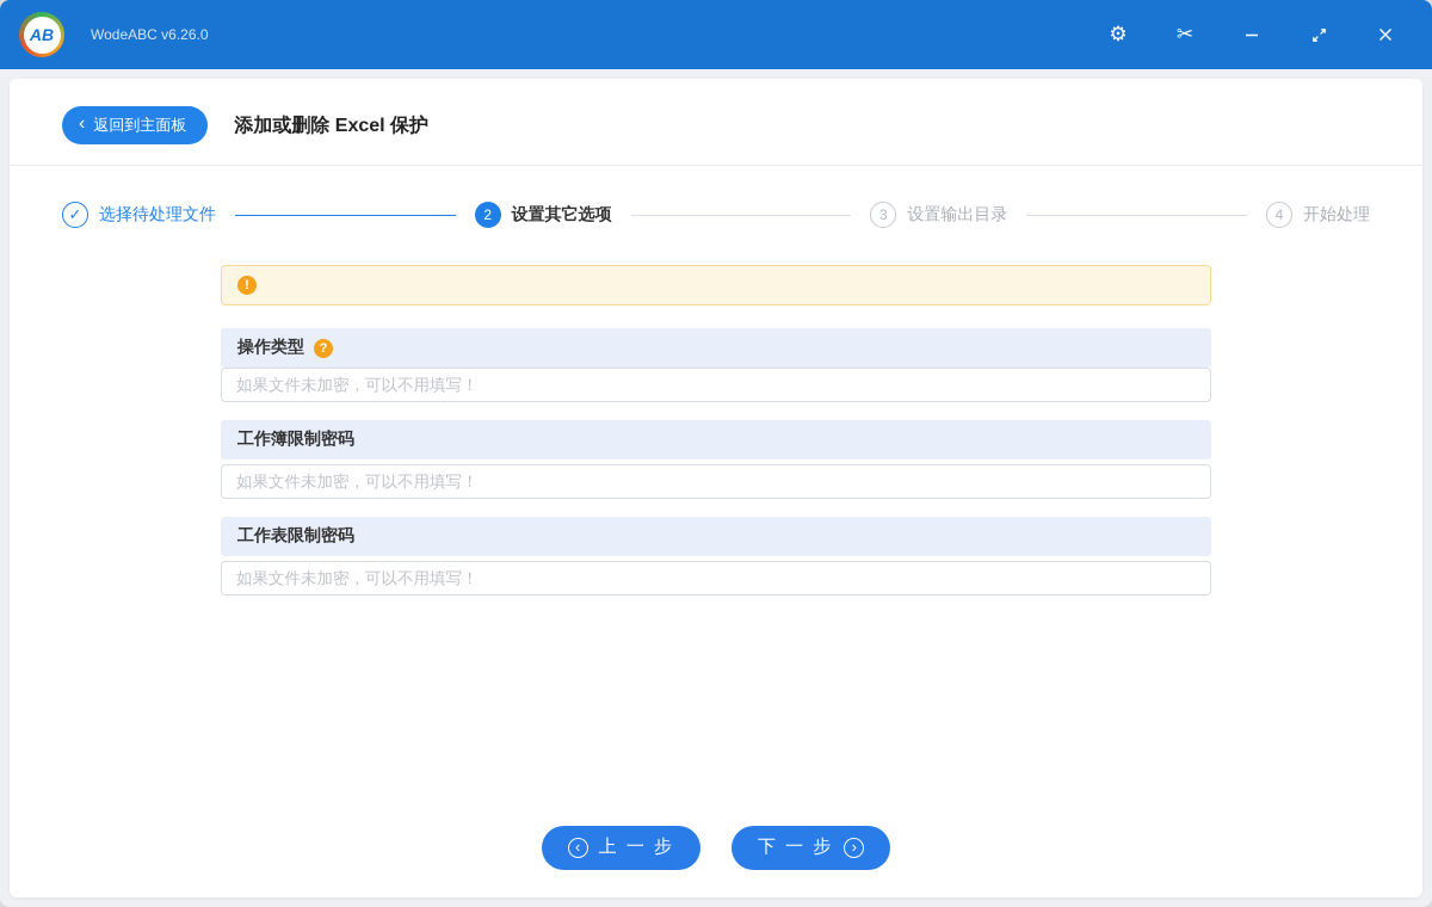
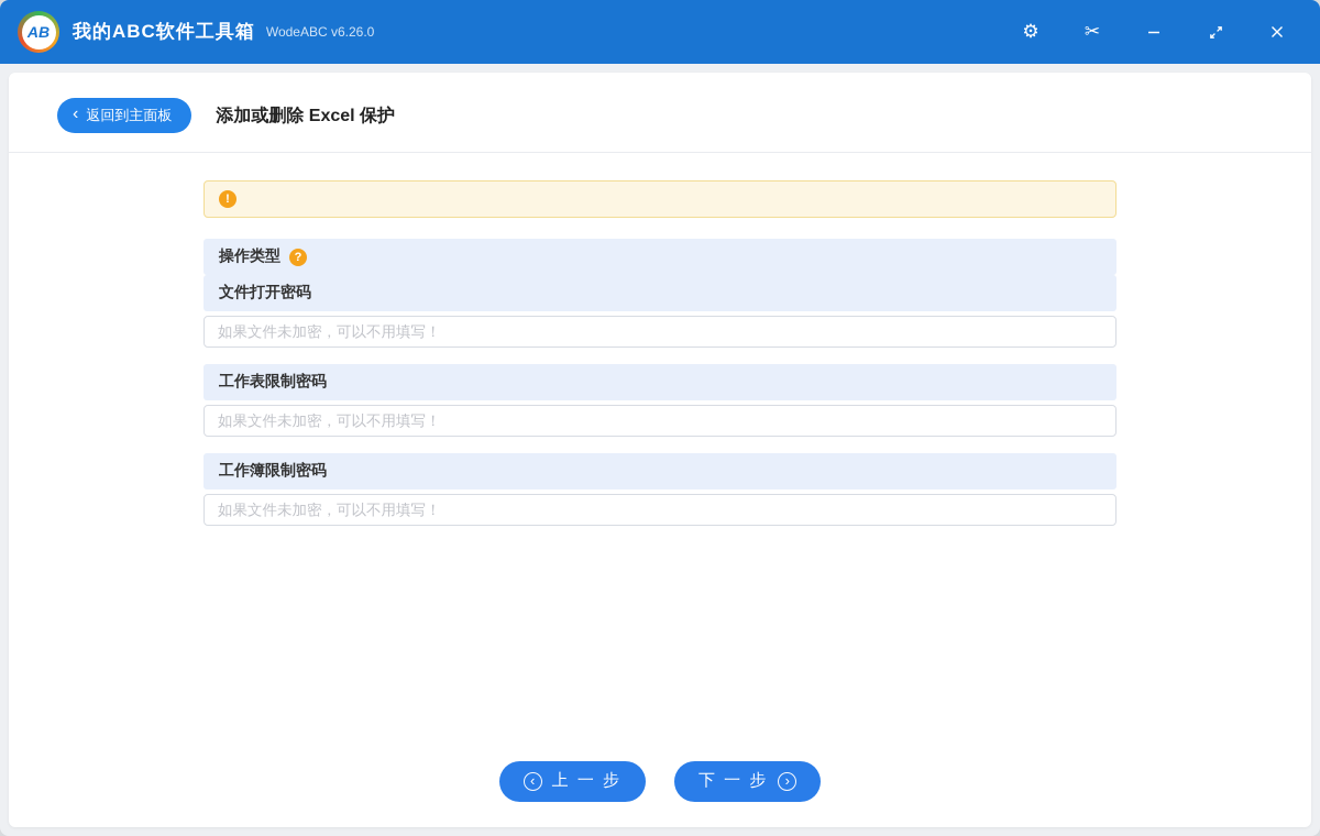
  AB
+ 我的ABC软件工具箱
  WodeABC v6.26.0
  ⚙
  ✂
  ‹
  返回到主面板
  添加或删除 Excel 保护
- ✓
- 选择待处理文件
- 2
- 设置其它选项
- 3
- 设置输出目录
- 4
- 开始处理
  !
  操作类型
  ?
+ 文件打开密码
  如果文件未加密，可以不用填写！
- 工作簿限制密码
+ 工作表限制密码
  如果文件未加密，可以不用填写！
- 工作表限制密码
+ 工作簿限制密码
  如果文件未加密，可以不用填写！
  ‹
  上 一 步
  下 一 步
  ›
